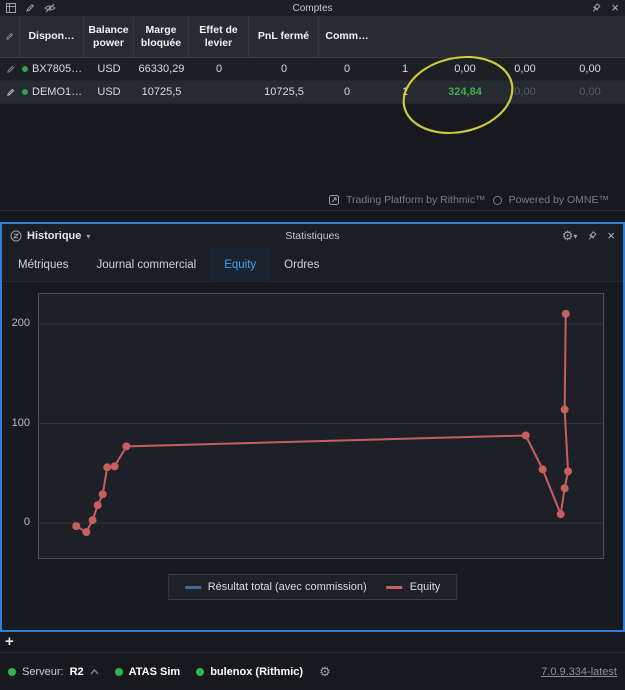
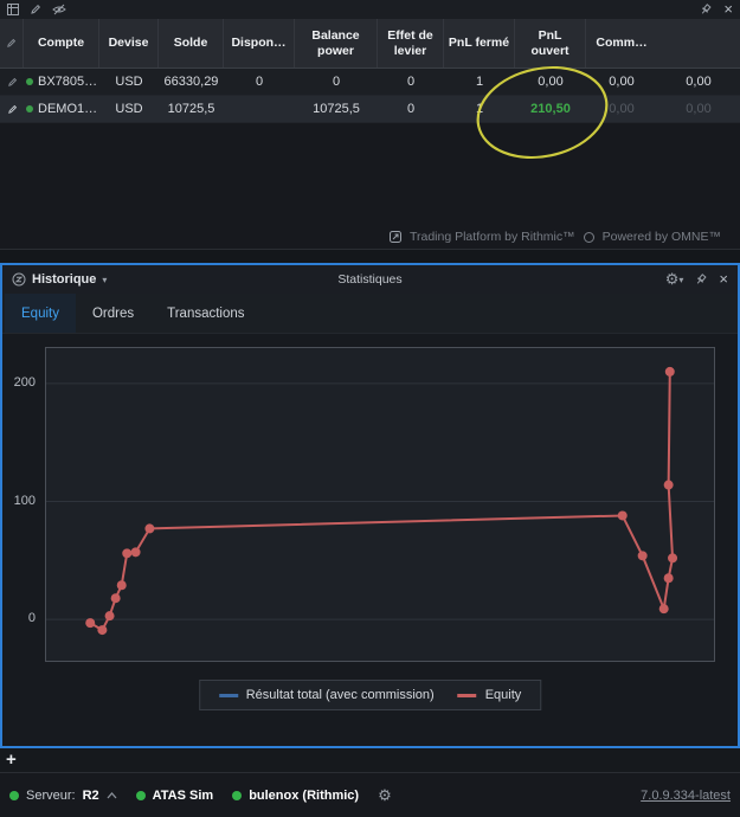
- Comptes
  ×
+ Compte
+ Devise
+ Solde
  Dispon…
  Balance power
- Marge bloquée
  Effet de levier
  PnL fermé
+ PnL ouvert
  Comm…
  BX7805…
  USD
  66330,29
  0
  0
  0
  1
  0,00
  0,00
  0,00
  DEMO1…
  USD
  10725,5
  10725,5
  0
- 324,84
+ 210,50
  0,00
  0,00
  Trading Platform by Rithmic™
  Powered by OMNE™
  Historique
  ▾
  Statistiques
  ⚙
  ▾
  ×
- Métriques
- Journal commercial
  Equity
  Ordres
+ Transactions
  0
  100
  200
  Résultat total (avec commission)
  Equity
  +
  Serveur:
  R2
  ATAS Sim
  bulenox (Rithmic)
  ⚙
  7.0.9.334-latest
